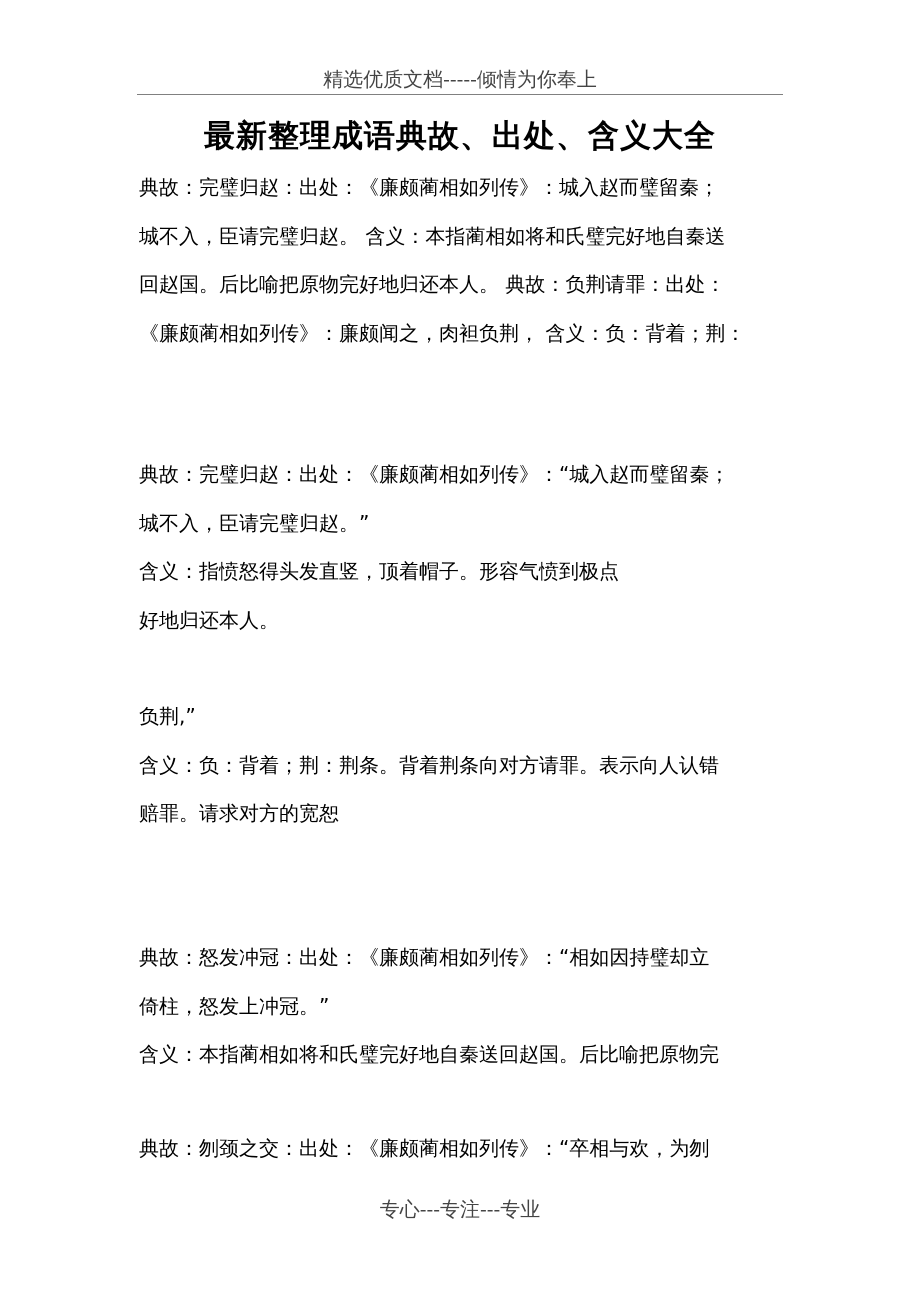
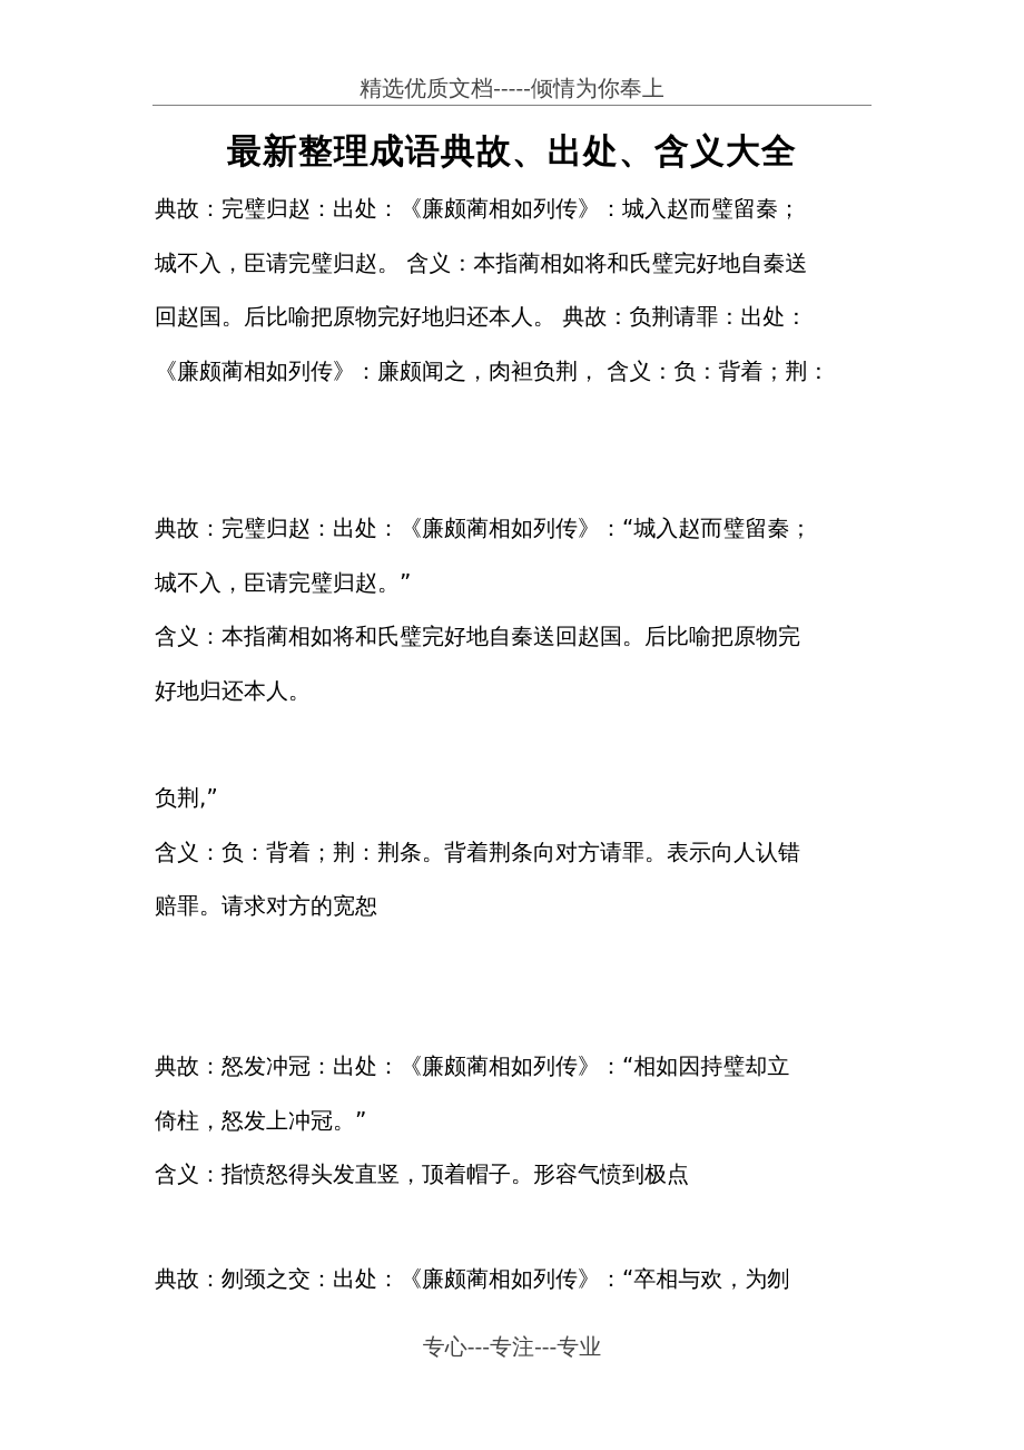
  精选优质文档-----倾情为你奉上
  最新整理成语典故、出处、含义大全
  典故：完璧归赵：出处：《廉颇蔺相如列传》：城入赵而璧留秦；
  城不入，臣请完璧归赵。 含义：本指蔺相如将和氏璧完好地自秦送
  回赵国。后比喻把原物完好地归还本人。 典故：负荆请罪：出处：
  《廉颇蔺相如列传》：廉颇闻之，肉袒负荆， 含义：负：背着；荆：
  典故：完璧归赵：出处：《廉颇蔺相如列传》：“城入赵而璧留秦；
  城不入，臣请完璧归赵。”
- 含义：指愤怒得头发直竖，顶着帽子。形容气愤到极点
+ 含义：本指蔺相如将和氏璧完好地自秦送回赵国。后比喻把原物完
  好地归还本人。
  负荆,”
  含义：负：背着；荆：荆条。背着荆条向对方请罪。表示向人认错
  赔罪。请求对方的宽恕
  典故：怒发冲冠：出处：《廉颇蔺相如列传》：“相如因持璧却立
  倚柱，怒发上冲冠。”
- 含义：本指蔺相如将和氏璧完好地自秦送回赵国。后比喻把原物完
+ 含义：指愤怒得头发直竖，顶着帽子。形容气愤到极点
  典故：刎颈之交：出处：《廉颇蔺相如列传》：“卒相与欢，为刎
  专心---专注---专业
